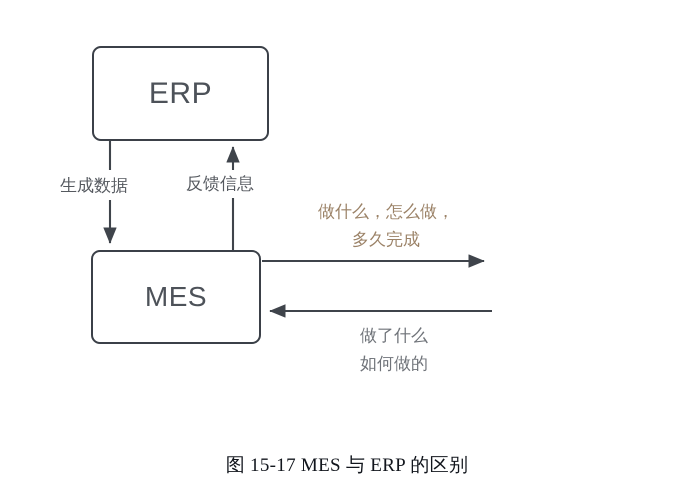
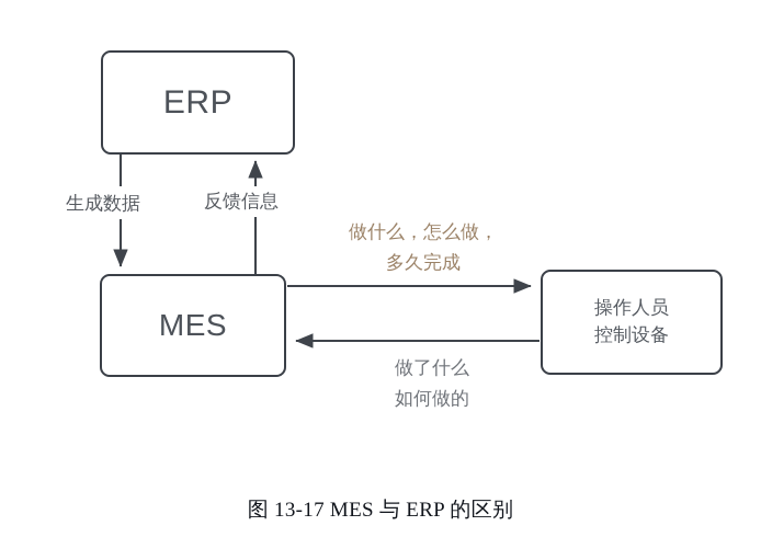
  ERP
  MES
+ 操作人员
+ 控制设备
  生成数据
  反馈信息
  做什么，怎么做，
  多久完成
  做了什么
  如何做的
- 图 15-17 MES 与 ERP 的区别
+ 图 13-17 MES 与 ERP 的区别
